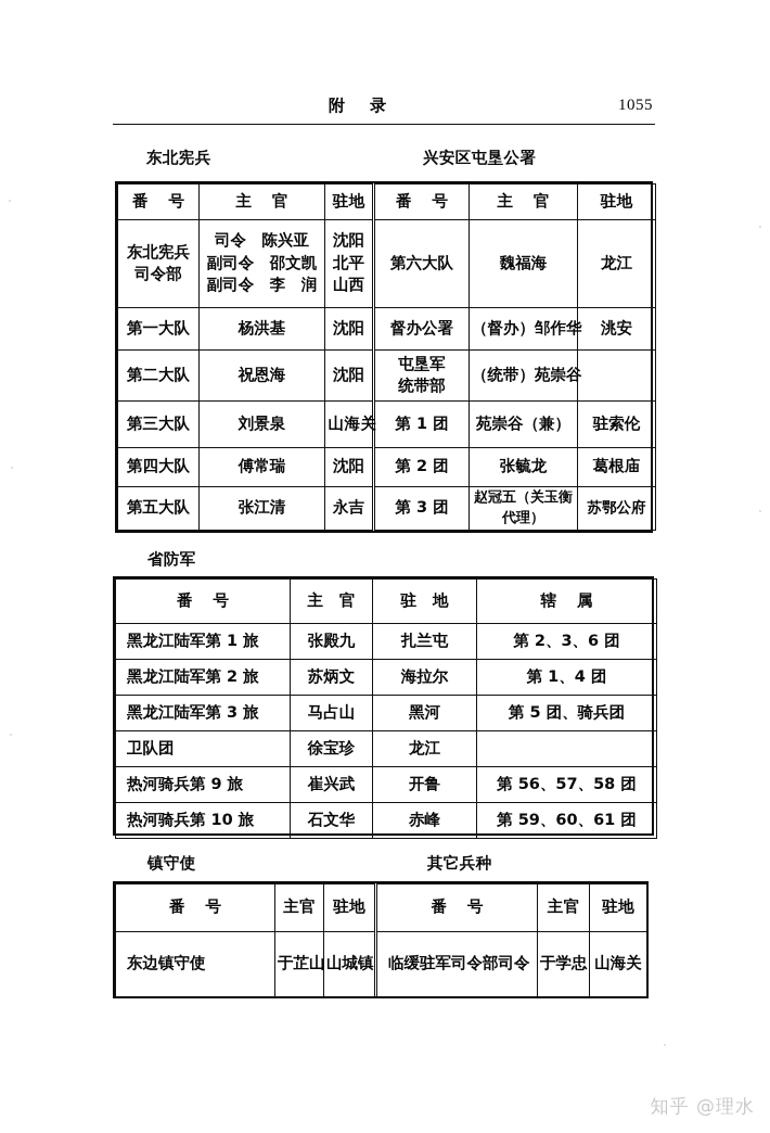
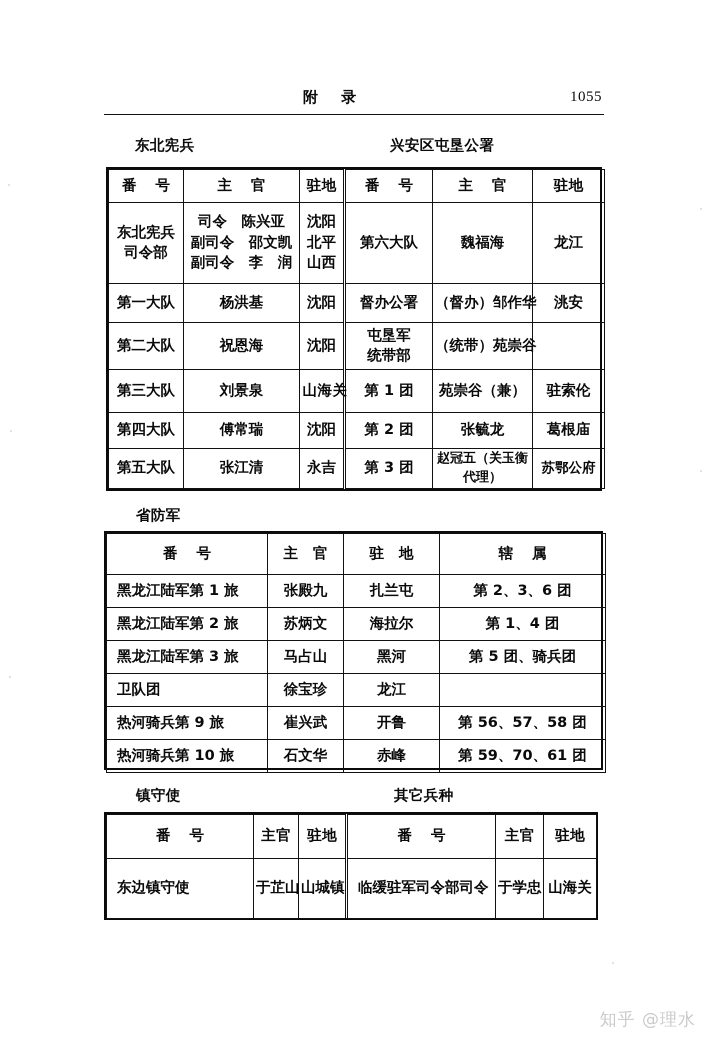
  附 录
  1055
  东北宪兵
  兴安区屯垦公署
  番 号	主 官	驻地	番 号	主 官	驻地
  东北宪兵司令部	司令 陈兴亚副司令 邵文凯副司令 李 润	沈阳北平山西	第六大队	魏福海	龙江
  第一大队	杨洪基	沈阳	督办公署	（督办）邹作华	洮安
  第二大队	祝恩海	沈阳	屯垦军统带部	（统带）苑崇谷
  第三大队	刘景泉	山海关	第 1 团	苑崇谷（兼）	驻索伦
  第四大队	傅常瑞	沈阳	第 2 团	张毓龙	葛根庙
  第五大队	张江清	永吉	第 3 团	赵冠五（关玉衡代理）	苏鄂公府
  省防军
  番 号	主 官	驻 地	辖 属
  黑龙江陆军第 1 旅	张殿九	扎兰屯	第 2、3、6 团
  黑龙江陆军第 2 旅	苏炳文	海拉尔	第 1、4 团
  黑龙江陆军第 3 旅	马占山	黑河	第 5 团、骑兵团
  卫队团	徐宝珍	龙江
  热河骑兵第 9 旅	崔兴武	开鲁	第 56、57、58 团
- 热河骑兵第 10 旅	石文华	赤峰	第 59、60、61 团
+ 热河骑兵第 10 旅	石文华	赤峰	第 59、70、61 团
  镇守使
  其它兵种
  番 号	主官	驻地	番 号	主官	驻地
  东边镇守使	于芷山	山城镇	临缓驻军司令部司令	于学忠	山海关
  知乎 @理水
